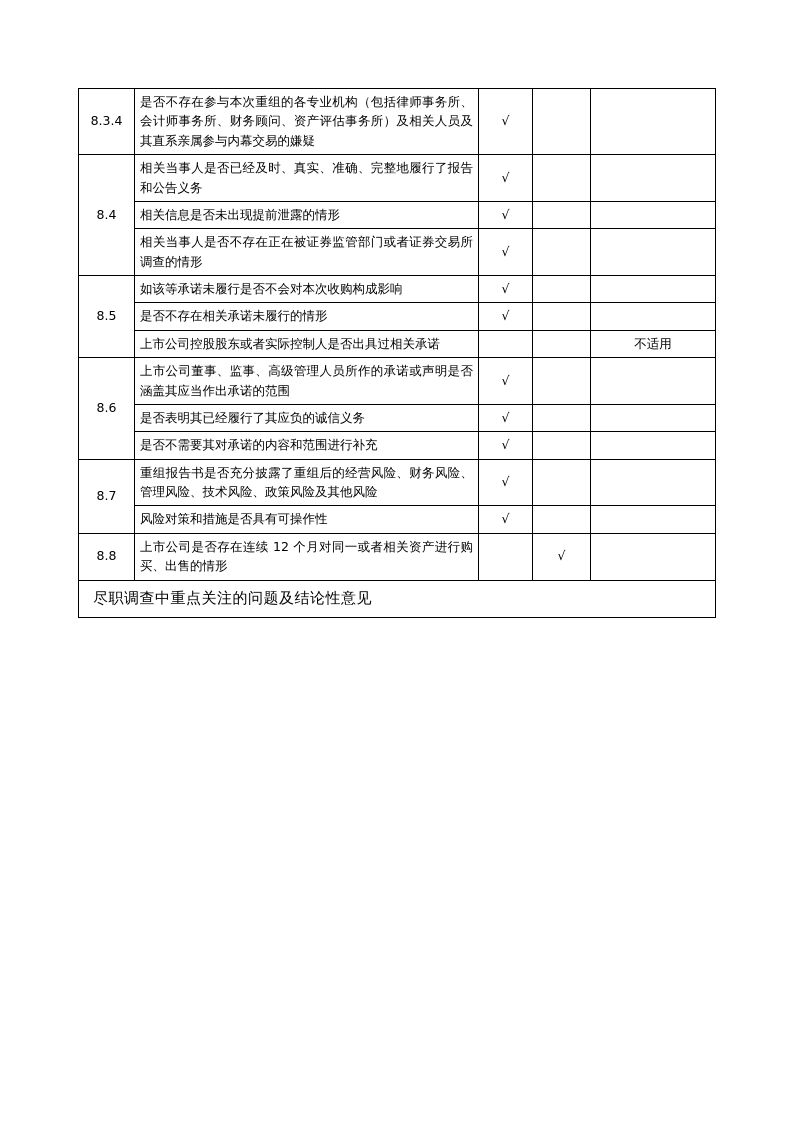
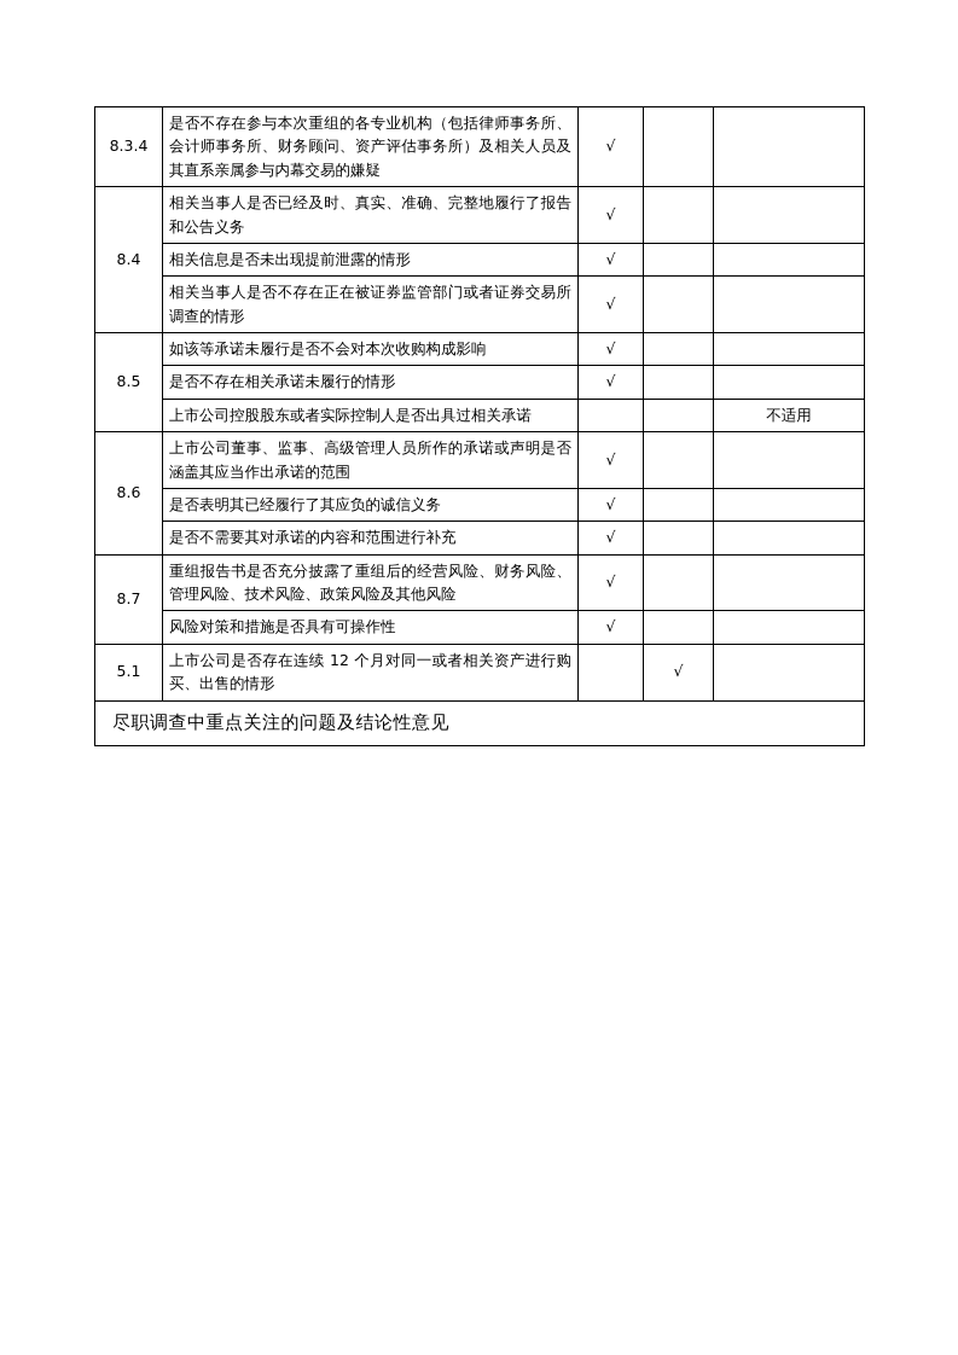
  8.3.4	是否不存在参与本次重组的各专业机构（包括律师事务所、会计师事务所、财务顾问、资产评估事务所）及相关人员及其直系亲属参与内幕交易的嫌疑	√
  8.4	相关当事人是否已经及时、真实、准确、完整地履行了报告和公告义务	√
  相关信息是否未出现提前泄露的情形	√
  相关当事人是否不存在正在被证券监管部门或者证券交易所调查的情形	√
  8.5	如该等承诺未履行是否不会对本次收购构成影响	√
  是否不存在相关承诺未履行的情形	√
  上市公司控股股东或者实际控制人是否出具过相关承诺			不适用
  8.6	上市公司董事、监事、高级管理人员所作的承诺或声明是否涵盖其应当作出承诺的范围	√
  是否表明其已经履行了其应负的诚信义务	√
  是否不需要其对承诺的内容和范围进行补充	√
  8.7	重组报告书是否充分披露了重组后的经营风险、财务风险、管理风险、技术风险、政策风险及其他风险	√
  风险对策和措施是否具有可操作性	√
- 8.8	上市公司是否存在连续 12 个月对同一或者相关资产进行购买、出售的情形		√
+ 5.1	上市公司是否存在连续 12 个月对同一或者相关资产进行购买、出售的情形		√
  尽职调查中重点关注的问题及结论性意见
